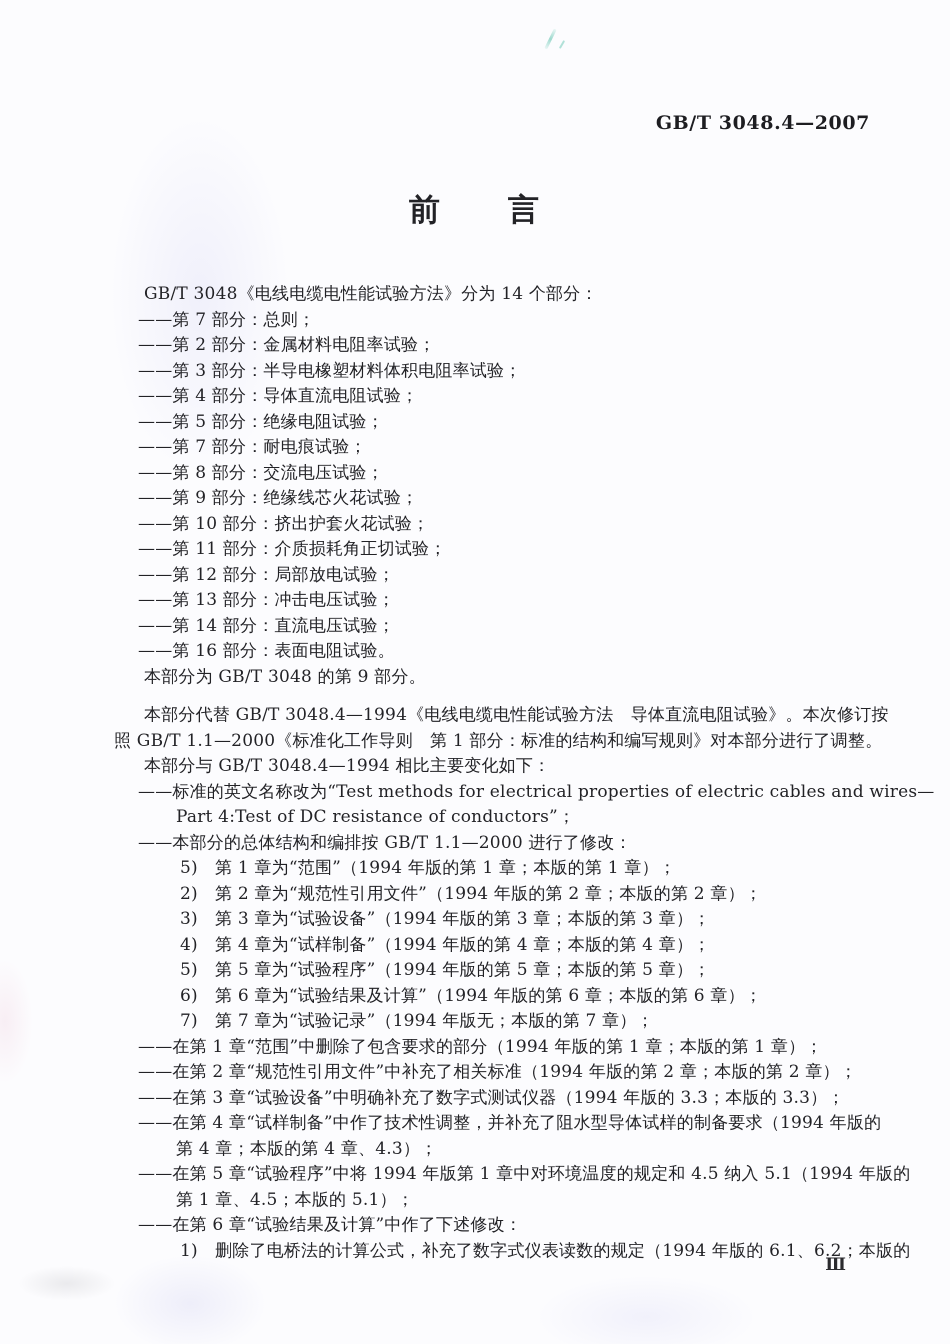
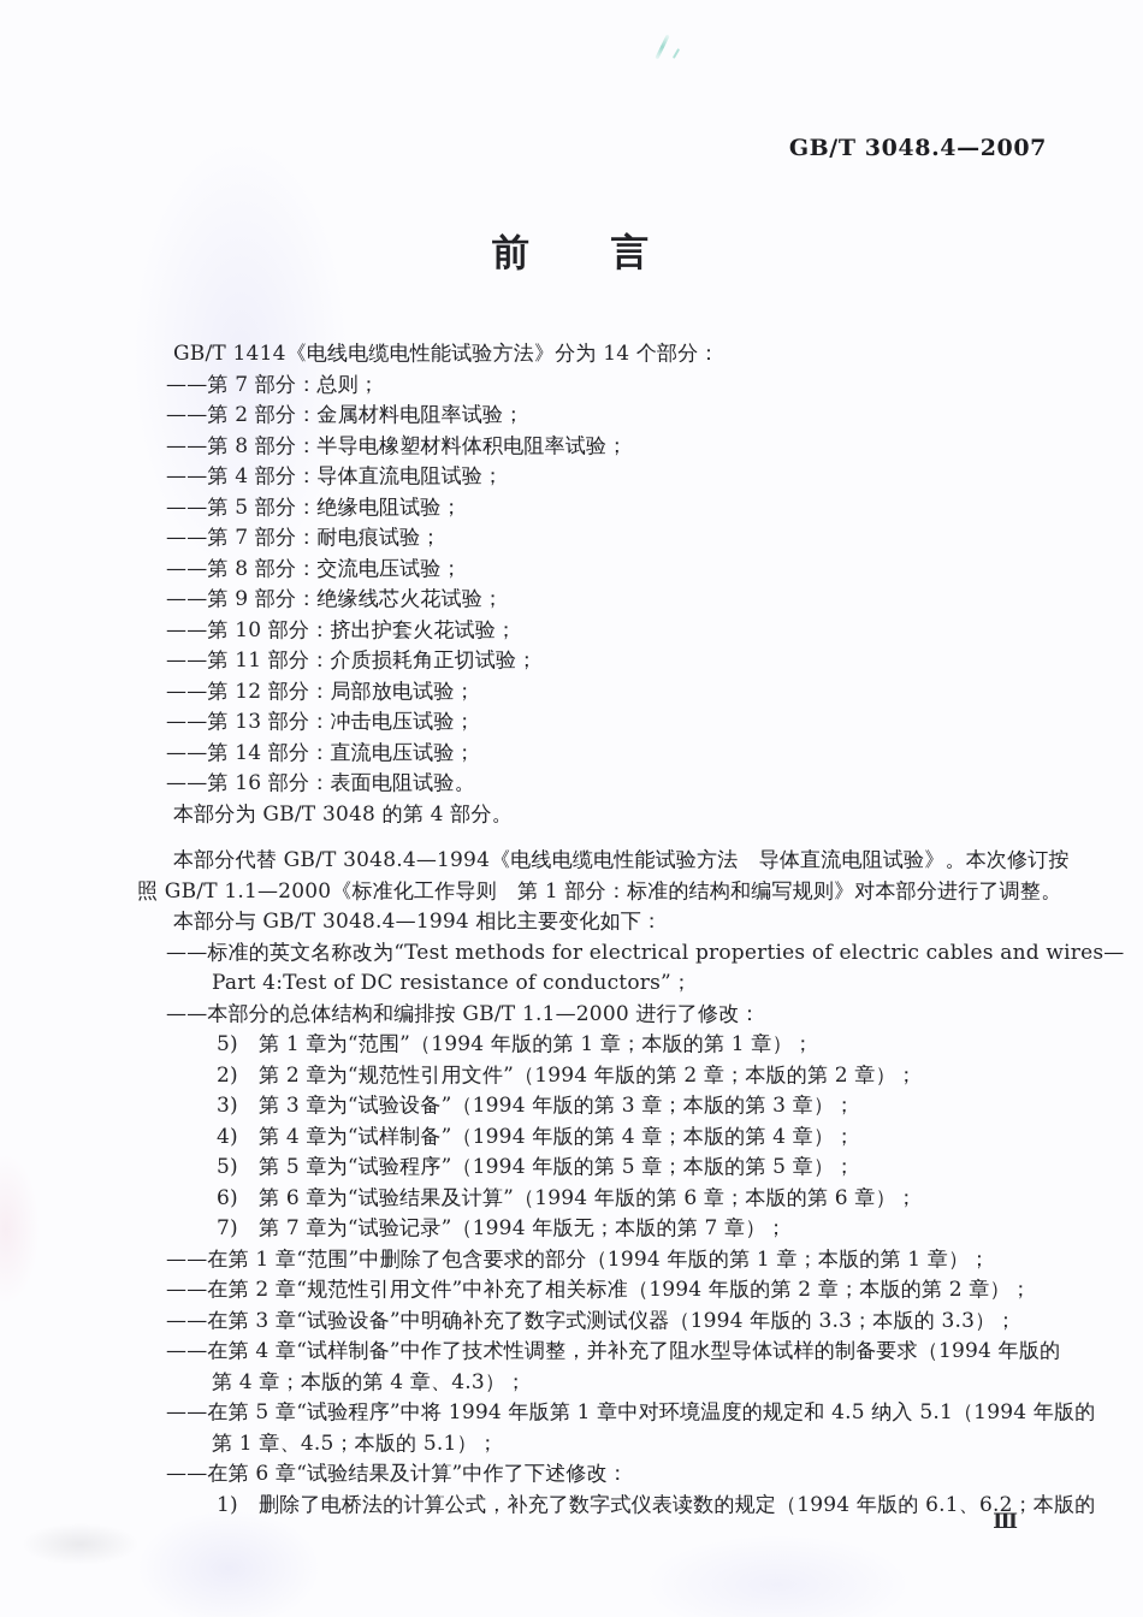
  GB/T 3048.4—2007
  前 言
- GB/T 3048《电线电缆电性能试验方法》分为 14 个部分：
+ GB/T 1414《电线电缆电性能试验方法》分为 14 个部分：
  ——第 7 部分：总则；
  ——第 2 部分：金属材料电阻率试验；
- ——第 3 部分：半导电橡塑材料体积电阻率试验；
+ ——第 8 部分：半导电橡塑材料体积电阻率试验；
  ——第 4 部分：导体直流电阻试验；
  ——第 5 部分：绝缘电阻试验；
  ——第 7 部分：耐电痕试验；
  ——第 8 部分：交流电压试验；
  ——第 9 部分：绝缘线芯火花试验；
  ——第 10 部分：挤出护套火花试验；
  ——第 11 部分：介质损耗角正切试验；
  ——第 12 部分：局部放电试验；
  ——第 13 部分：冲击电压试验；
  ——第 14 部分：直流电压试验；
  ——第 16 部分：表面电阻试验。
- 本部分为 GB/T 3048 的第 9 部分。
+ 本部分为 GB/T 3048 的第 4 部分。
  本部分代替 GB/T 3048.4—1994《电线电缆电性能试验方法 导体直流电阻试验》。本次修订按
  照 GB/T 1.1—2000《标准化工作导则 第 1 部分：标准的结构和编写规则》对本部分进行了调整。
  本部分与 GB/T 3048.4—1994 相比主要变化如下：
  ——标准的英文名称改为“Test methods for electrical properties of electric cables and wires—
  Part 4:Test of DC resistance of conductors”；
  ——本部分的总体结构和编排按 GB/T 1.1—2000 进行了修改：
  5) 第 1 章为“范围”（1994 年版的第 1 章；本版的第 1 章）；
  2) 第 2 章为“规范性引用文件”（1994 年版的第 2 章；本版的第 2 章）；
  3) 第 3 章为“试验设备”（1994 年版的第 3 章；本版的第 3 章）；
  4) 第 4 章为“试样制备”（1994 年版的第 4 章；本版的第 4 章）；
  5) 第 5 章为“试验程序”（1994 年版的第 5 章；本版的第 5 章）；
  6) 第 6 章为“试验结果及计算”（1994 年版的第 6 章；本版的第 6 章）；
  7) 第 7 章为“试验记录”（1994 年版无；本版的第 7 章）；
  ——在第 1 章“范围”中删除了包含要求的部分（1994 年版的第 1 章；本版的第 1 章）；
  ——在第 2 章“规范性引用文件”中补充了相关标准（1994 年版的第 2 章；本版的第 2 章）；
  ——在第 3 章“试验设备”中明确补充了数字式测试仪器（1994 年版的 3.3；本版的 3.3）；
  ——在第 4 章“试样制备”中作了技术性调整，并补充了阻水型导体试样的制备要求（1994 年版的
  第 4 章；本版的第 4 章、4.3）；
  ——在第 5 章“试验程序”中将 1994 年版第 1 章中对环境温度的规定和 4.5 纳入 5.1（1994 年版的
  第 1 章、4.5；本版的 5.1）；
  ——在第 6 章“试验结果及计算”中作了下述修改：
  1) 删除了电桥法的计算公式，补充了数字式仪表读数的规定（1994 年版的 6.1、6.2；本版的
  Ⅲ
